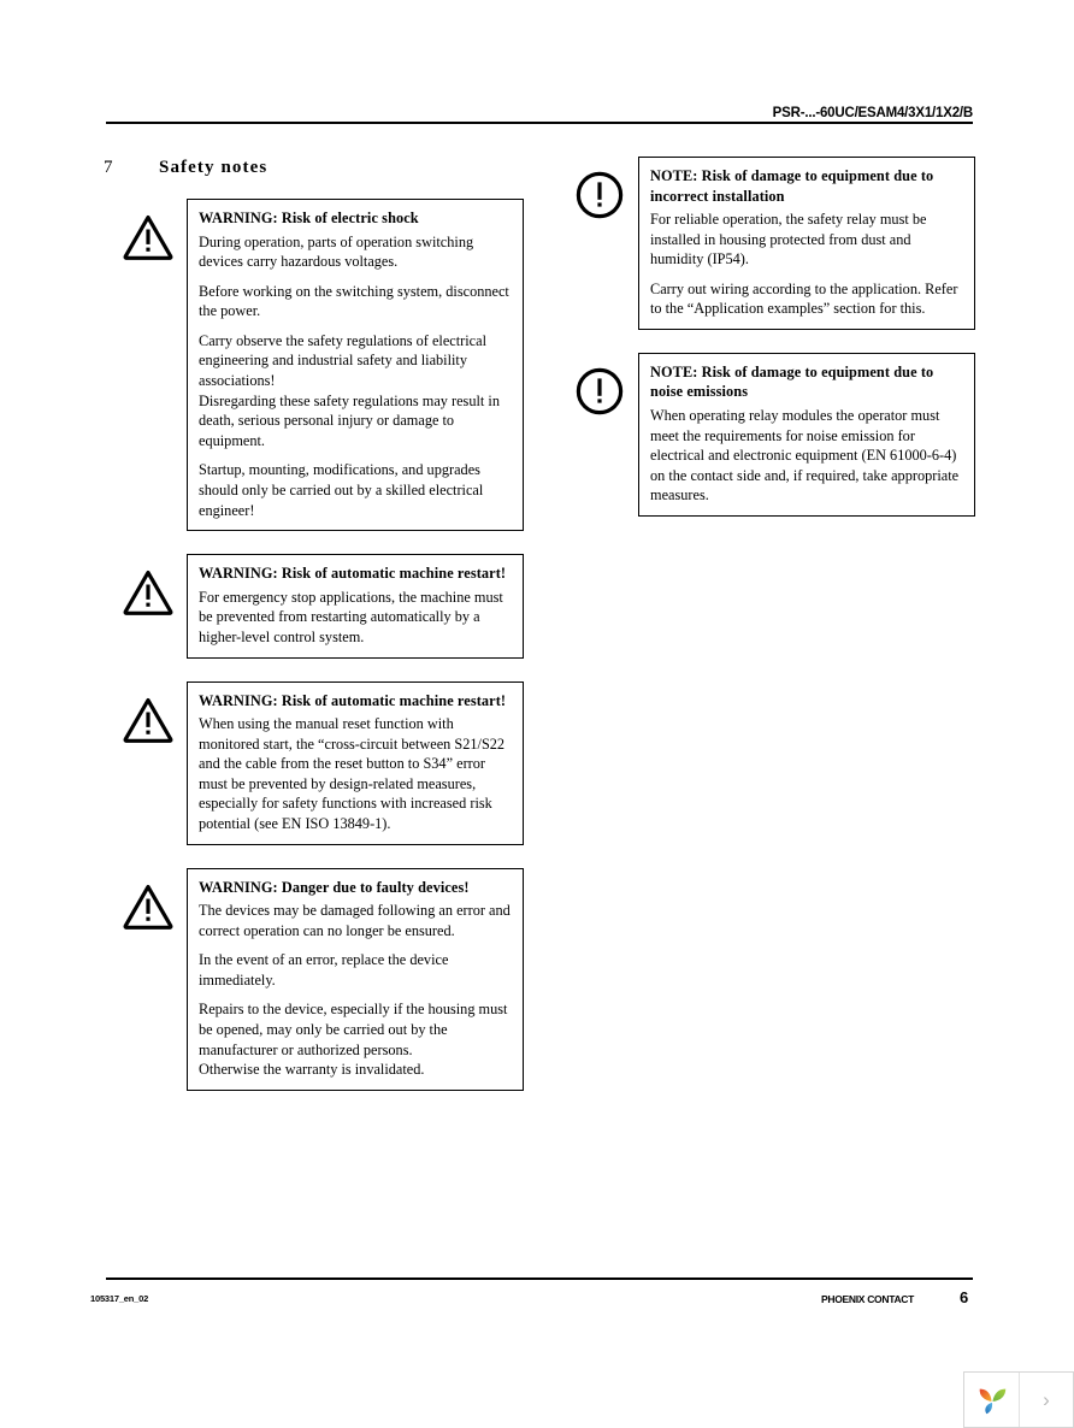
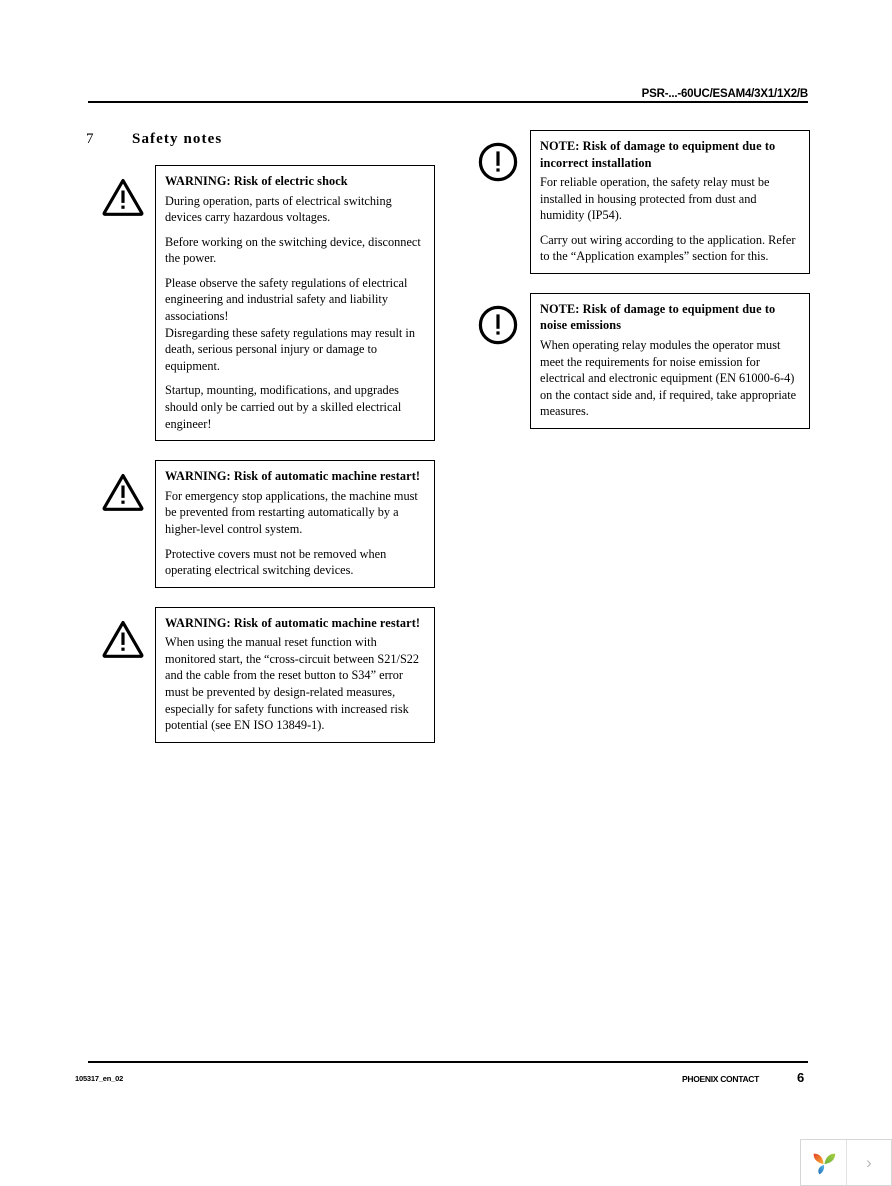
  PSR-...-60UC/ESAM4/3X1/1X2/B
  7 Safety notes
  WARNING: Risk of electric shock
- During operation, parts of operation switching devices carry hazardous voltages.
+ During operation, parts of electrical switching devices carry hazardous voltages.
- Before working on the switching system, disconnect the power.
+ Before working on the switching device, disconnect the power.
- Carry observe the safety regulations of electrical engineering and industrial safety and liability associations!
+ Please observe the safety regulations of electrical engineering and industrial safety and liability associations!
  Disregarding these safety regulations may result in death, serious personal injury or damage to equipment.
  Startup, mounting, modifications, and upgrades should only be carried out by a skilled electrical engineer!
  WARNING: Risk of automatic machine restart!
  For emergency stop applications, the machine must be prevented from restarting automatically by a higher-level control system.
+ Protective covers must not be removed when operating electrical switching devices.
  WARNING: Risk of automatic machine restart!
  When using the manual reset function with monitored start, the “cross-circuit between S21/S22 and the cable from the reset button to S34” error must be prevented by design-related measures, especially for safety functions with increased risk potential (see EN ISO 13849-1).
- WARNING: Danger due to faulty devices!
- The devices may be damaged following an error and correct operation can no longer be ensured.
- In the event of an error, replace the device immediately.
- Repairs to the device, especially if the housing must be opened, may only be carried out by the manufacturer or authorized persons.
- Otherwise the warranty is invalidated.
  NOTE: Risk of damage to equipment due to incorrect installation
  For reliable operation, the safety relay must be installed in housing protected from dust and humidity (IP54).
  Carry out wiring according to the application. Refer to the “Application examples” section for this.
  NOTE: Risk of damage to equipment due to noise emissions
  When operating relay modules the operator must meet the requirements for noise emission for electrical and electronic equipment (EN 61000-6-4) on the contact side and, if required, take appropriate measures.
  105317_en_02
  PHOENIX CONTACT
  6
  ›
